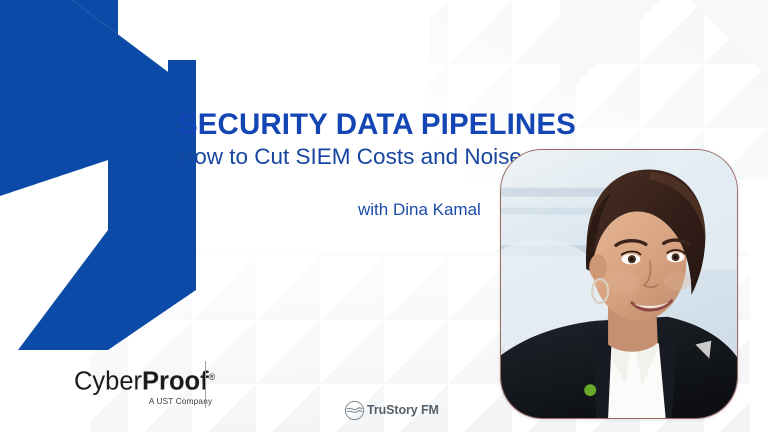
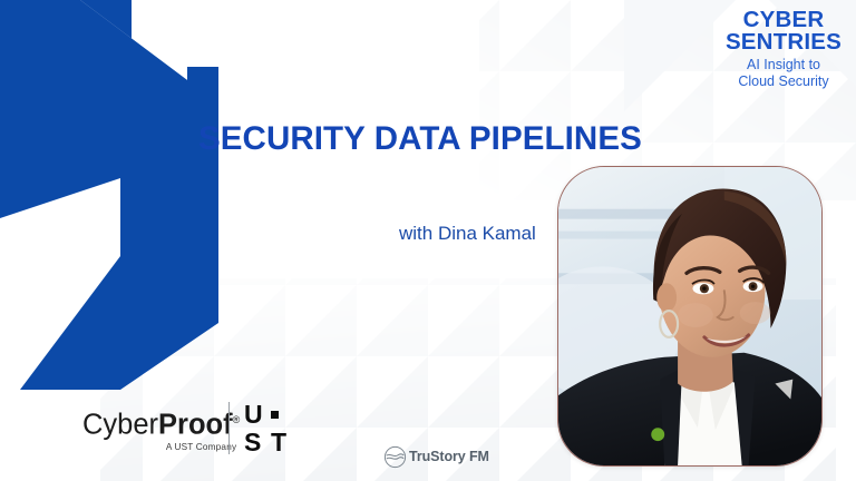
+ CYBER
+ SENTRIES
+ AI Insight to
+ Cloud Security
  SECURITY DATA PIPELINES
- How to Cut SIEM Costs and Noise
  with Dina Kamal
  CyberProo ®
  A UST Compay
+ U
+ S
+ T
  TruStory FM
